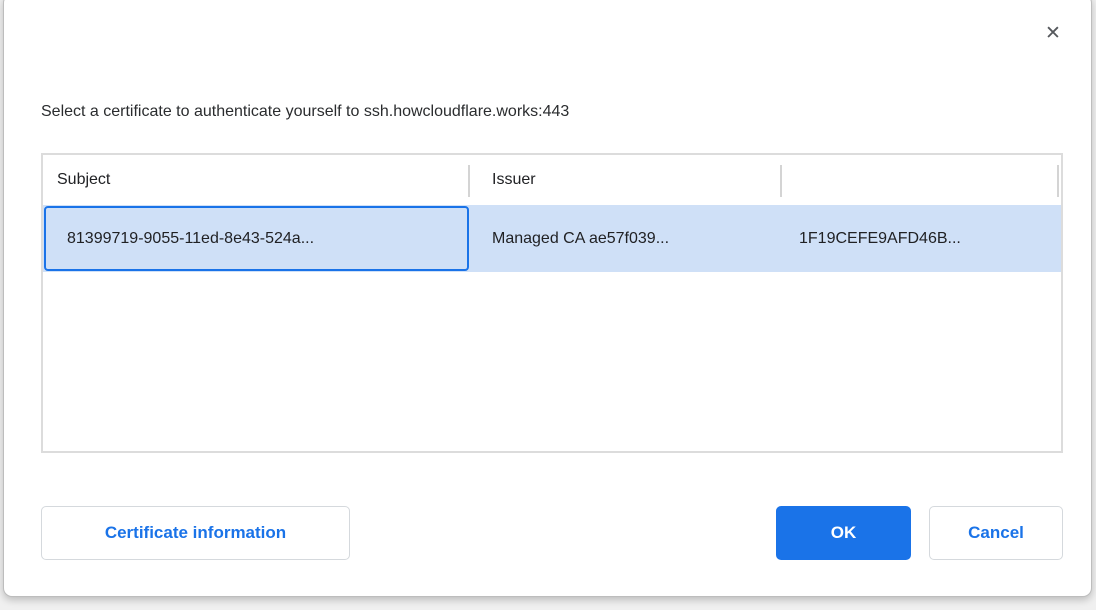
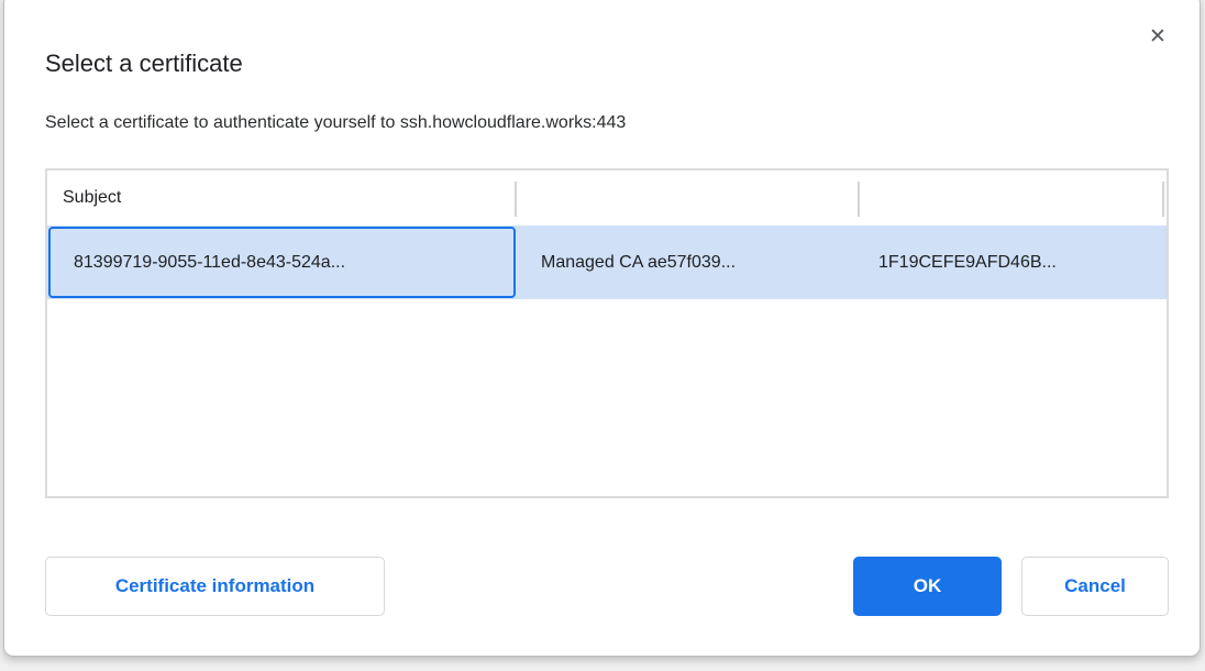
  ✕
+ Select a certificate
  Select a certificate to authenticate yourself to ssh.howcloudflare.works:443
  Subject
- Issuer
  81399719-9055-11ed-8e43-524a...
  Managed CA ae57f039...
  1F19CEFE9AFD46B...
  Certificate information
  OK
  Cancel
